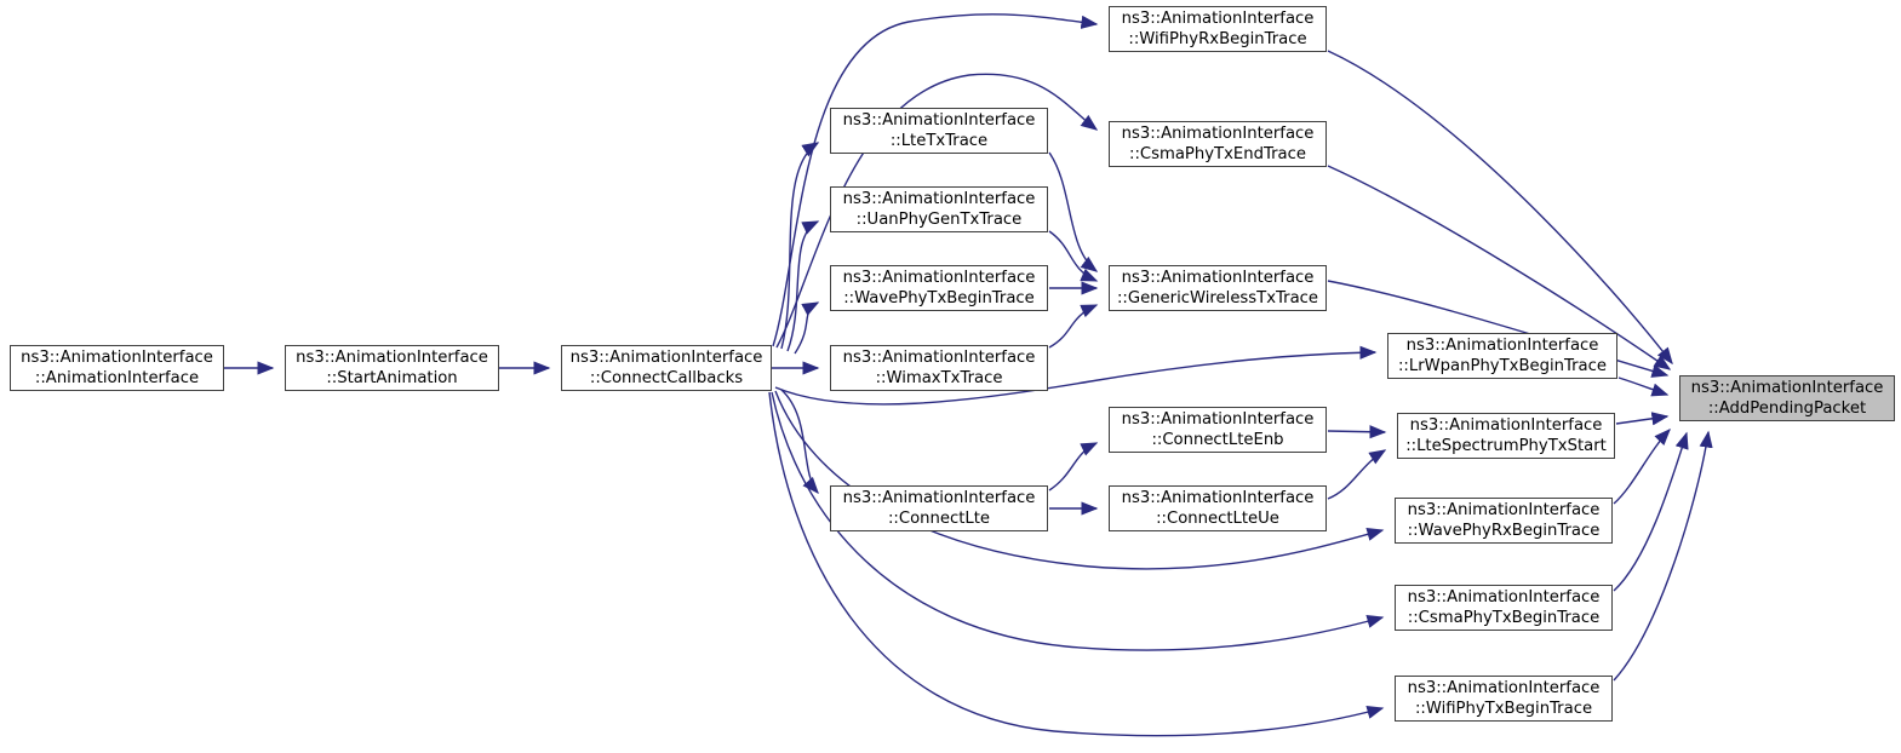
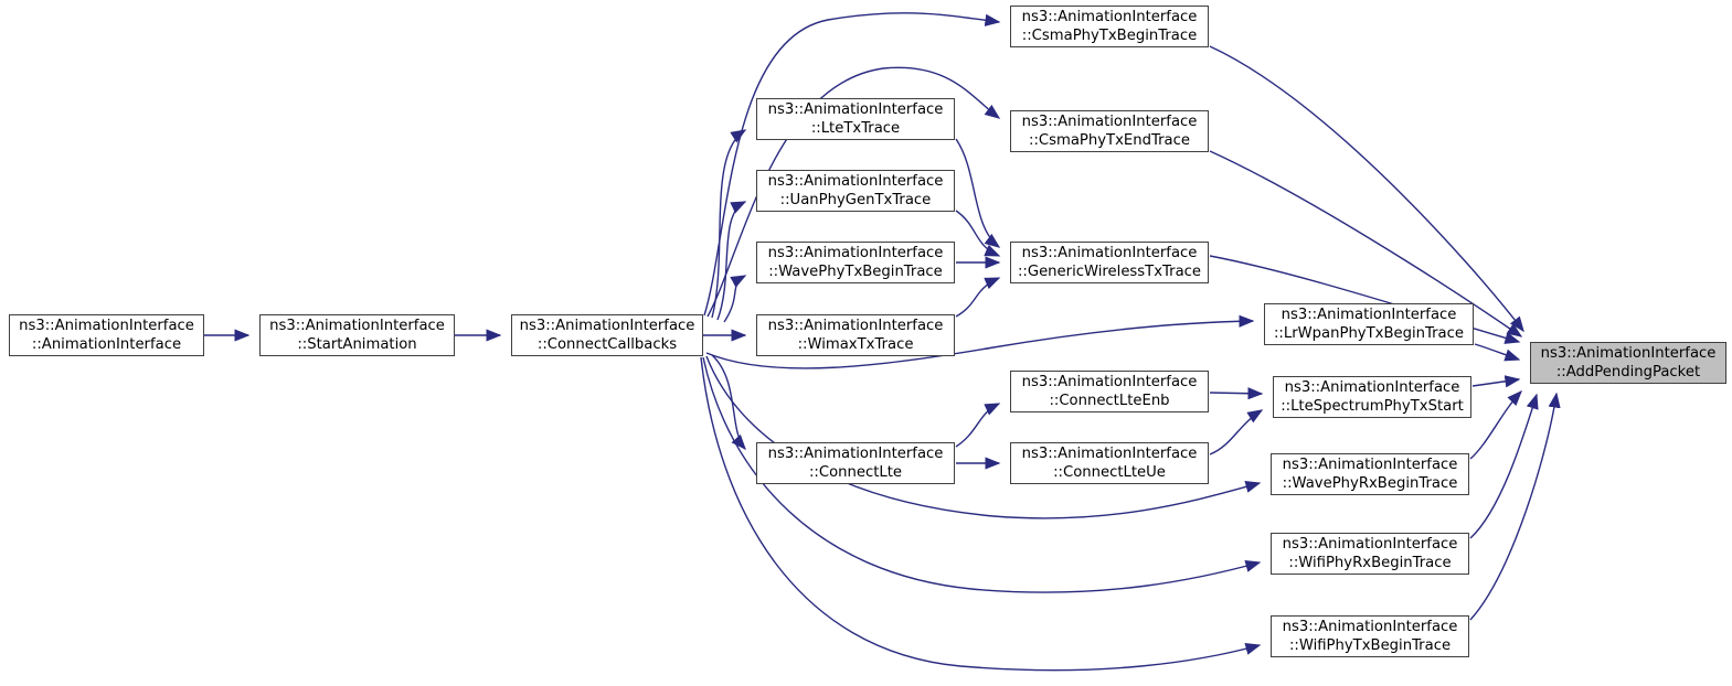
  ns3::AnimationInterface
  ::AnimationInterface
  ns3::AnimationInterface
  ::StartAnimation
  ns3::AnimationInterface
  ::ConnectCallbacks
  ns3::AnimationInterface
  ::LteTxTrace
  ns3::AnimationInterface
  ::UanPhyGenTxTrace
  ns3::AnimationInterface
  ::WavePhyTxBeginTrace
  ns3::AnimationInterface
  ::WimaxTxTrace
  ns3::AnimationInterface
  ::ConnectLte
  ns3::AnimationInterface
- ::WifiPhyRxBeginTrace
+ ::CsmaPhyTxBeginTrace
  ns3::AnimationInterface
  ::CsmaPhyTxEndTrace
  ns3::AnimationInterface
  ::GenericWirelessTxTrace
  ns3::AnimationInterface
  ::ConnectLteEnb
  ns3::AnimationInterface
  ::ConnectLteUe
  ns3::AnimationInterface
  ::LrWpanPhyTxBeginTrace
  ns3::AnimationInterface
  ::LteSpectrumPhyTxStart
  ns3::AnimationInterface
  ::WavePhyRxBeginTrace
  ns3::AnimationInterface
- ::CsmaPhyTxBeginTrace
+ ::WifiPhyRxBeginTrace
  ns3::AnimationInterface
  ::WifiPhyTxBeginTrace
  ns3::AnimationInterface
  ::AddPendingPacket
